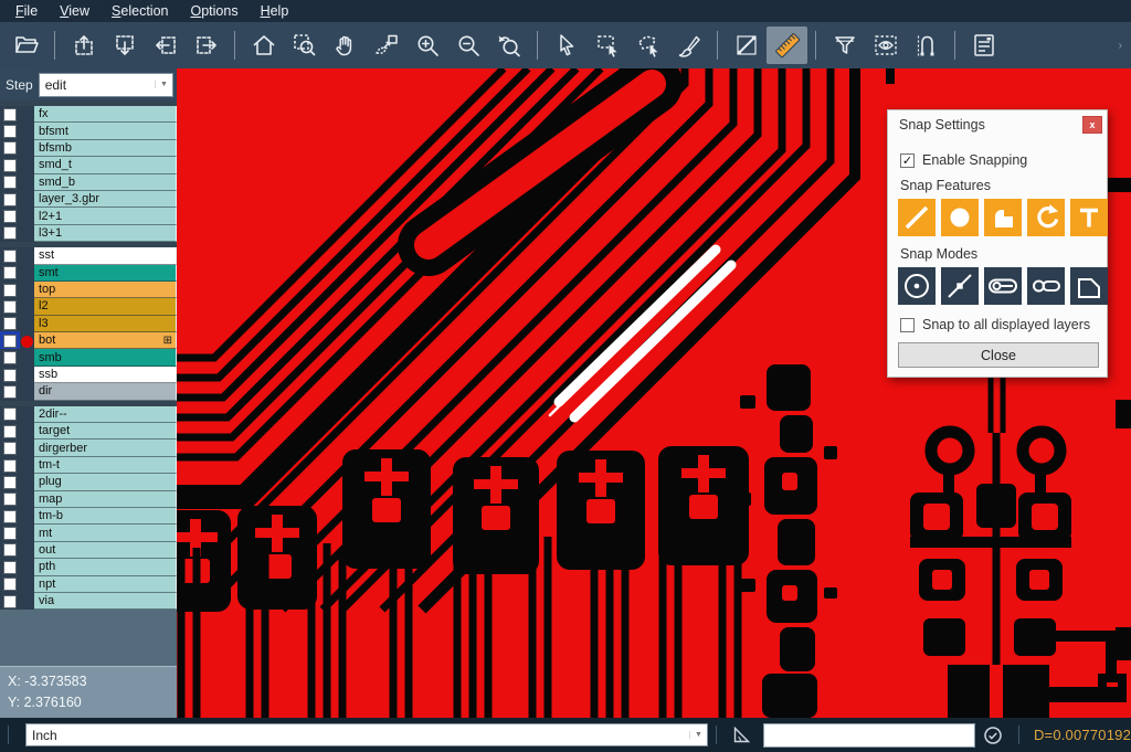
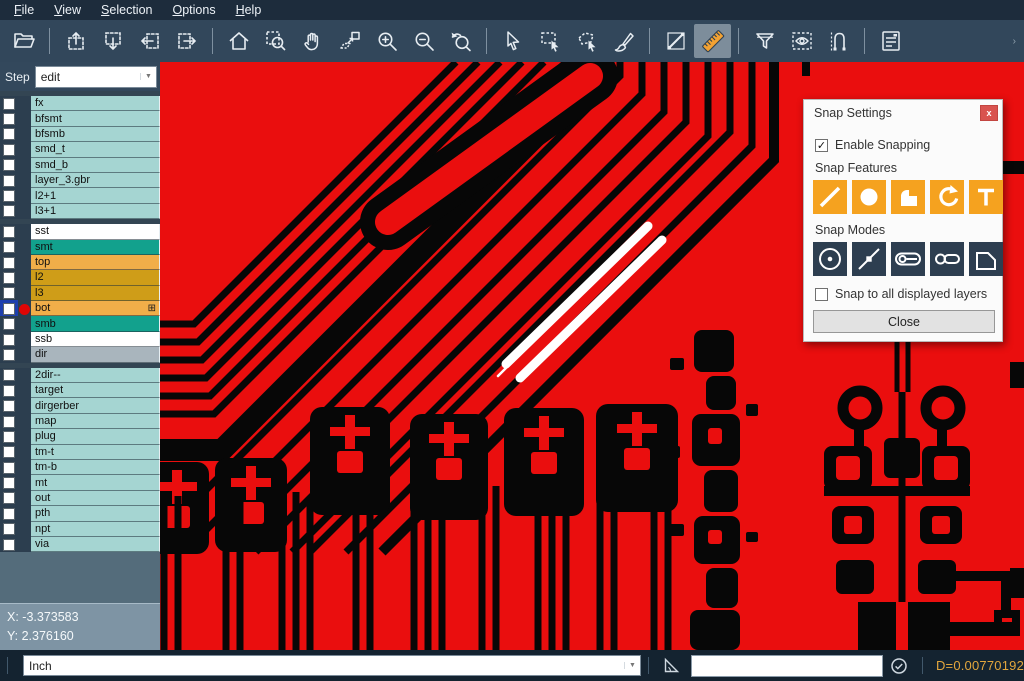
  File
  View
  Selection
  Options
  Help
  ›
  Step
  edit
  fx
  bfsmt
  bfsmb
  smd_t
  smd_b
  layer_3.gbr
  l2+1
  l3+1
  sst
  smt
  top
  l2
  l3
  bot
  ⊞
  smb
  ssb
  dir
  2dir--
  target
  dirgerber
- tm-t
+ map
  plug
- map
+ tm-t
  tm-b
  mt
  out
  pth
  npt
  via
  X: -3.373583
  Y: 2.376160
  Snap Settings
  x
  ✓
  Enable Snapping
  Snap Features
  Snap Modes
  Snap to all displayed layers
  Close
  Inch
  D=0.00770192
